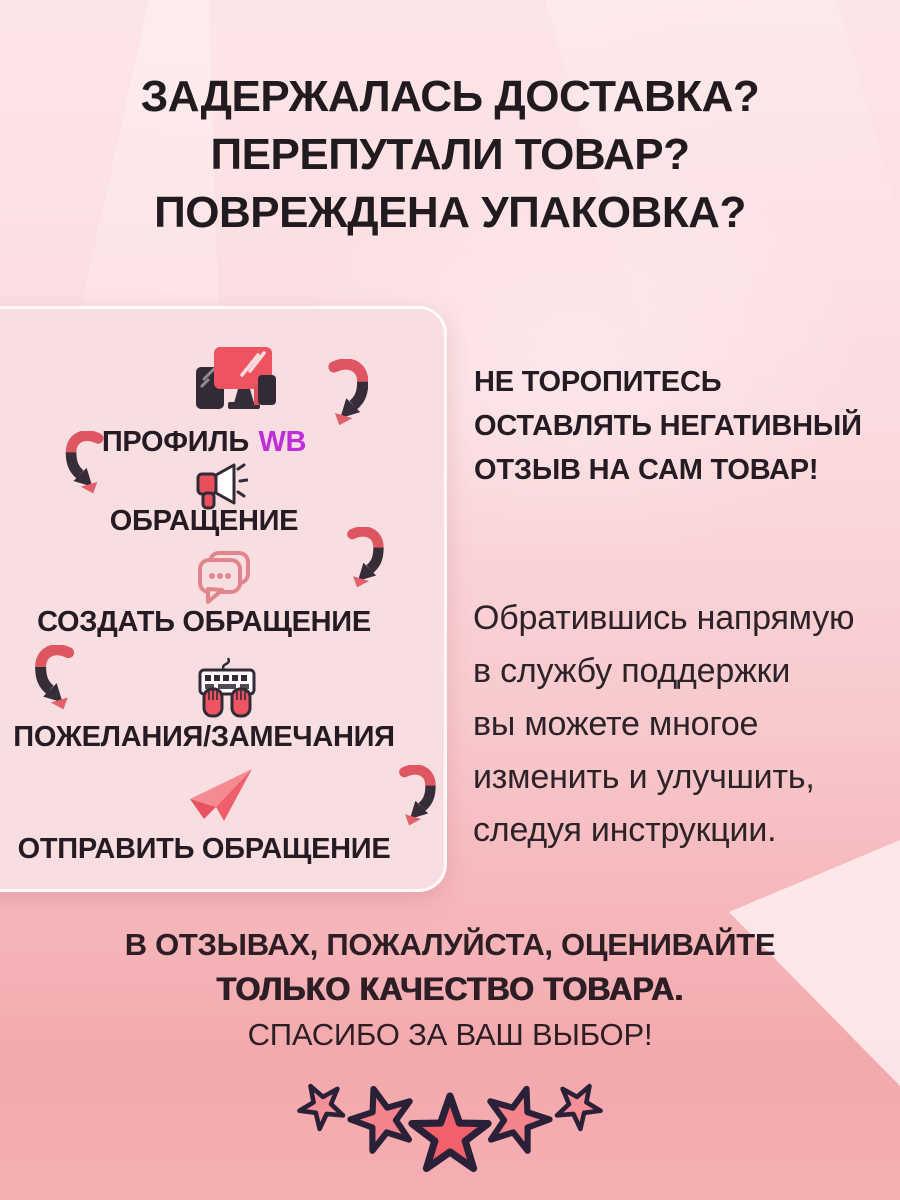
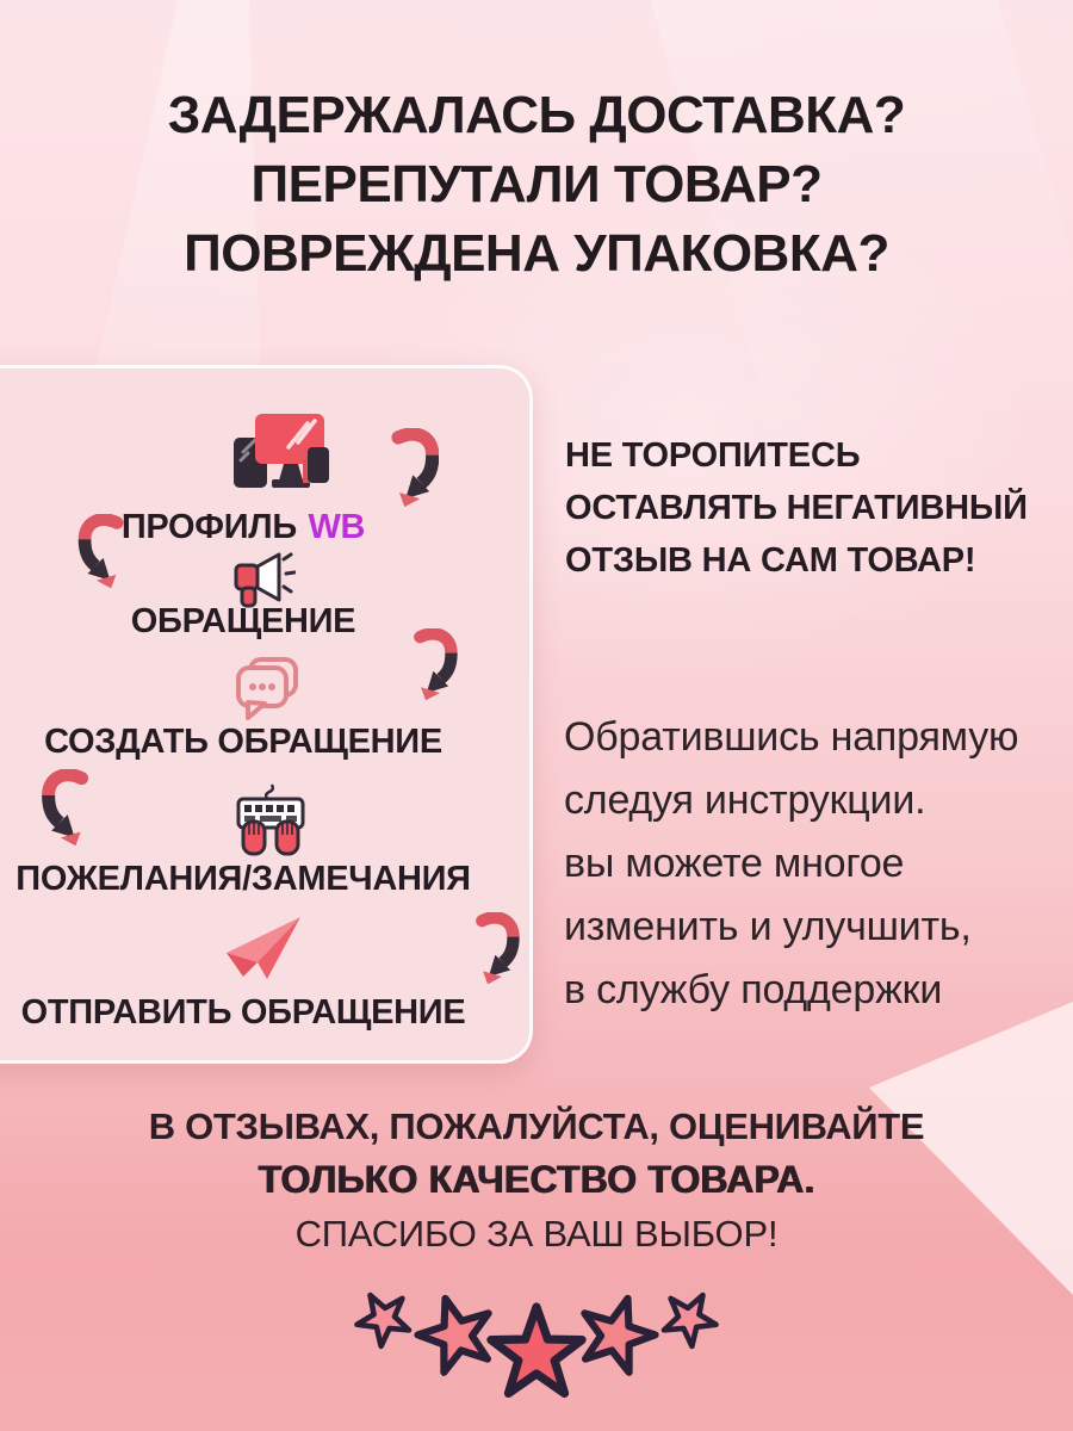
  ЗАДЕРЖАЛАСЬ ДОСТАВКА?
  ПЕРЕПУТАЛИ ТОВАР?
  ПОВРЕЖДЕНА УПАКОВКА?
  ПРОФИЛЬ WB
  ОБРАЩЕНИЕ
  СОЗДАТЬ ОБРАЩЕНИЕ
  ПОЖЕЛАНИЯ/ЗАМЕЧАНИЯ
  ОТПРАВИТЬ ОБРАЩЕНИЕ
  НЕ ТОРОПИТЕСЬ
  ОСТАВЛЯТЬ НЕГАТИВНЫЙ
  ОТЗЫВ НА САМ ТОВАР!
  Обратившись напрямую
- в службу поддержки
+ следуя инструкции.
  вы можете многое
  изменить и улучшить,
- следуя инструкции.
+ в службу поддержки
  В ОТЗЫВАХ, ПОЖАЛУЙСТА, ОЦЕНИВАЙТЕ
  ТОЛЬКО КАЧЕСТВО ТОВАРА.
  СПАСИБО ЗА ВАШ ВЫБОР!
